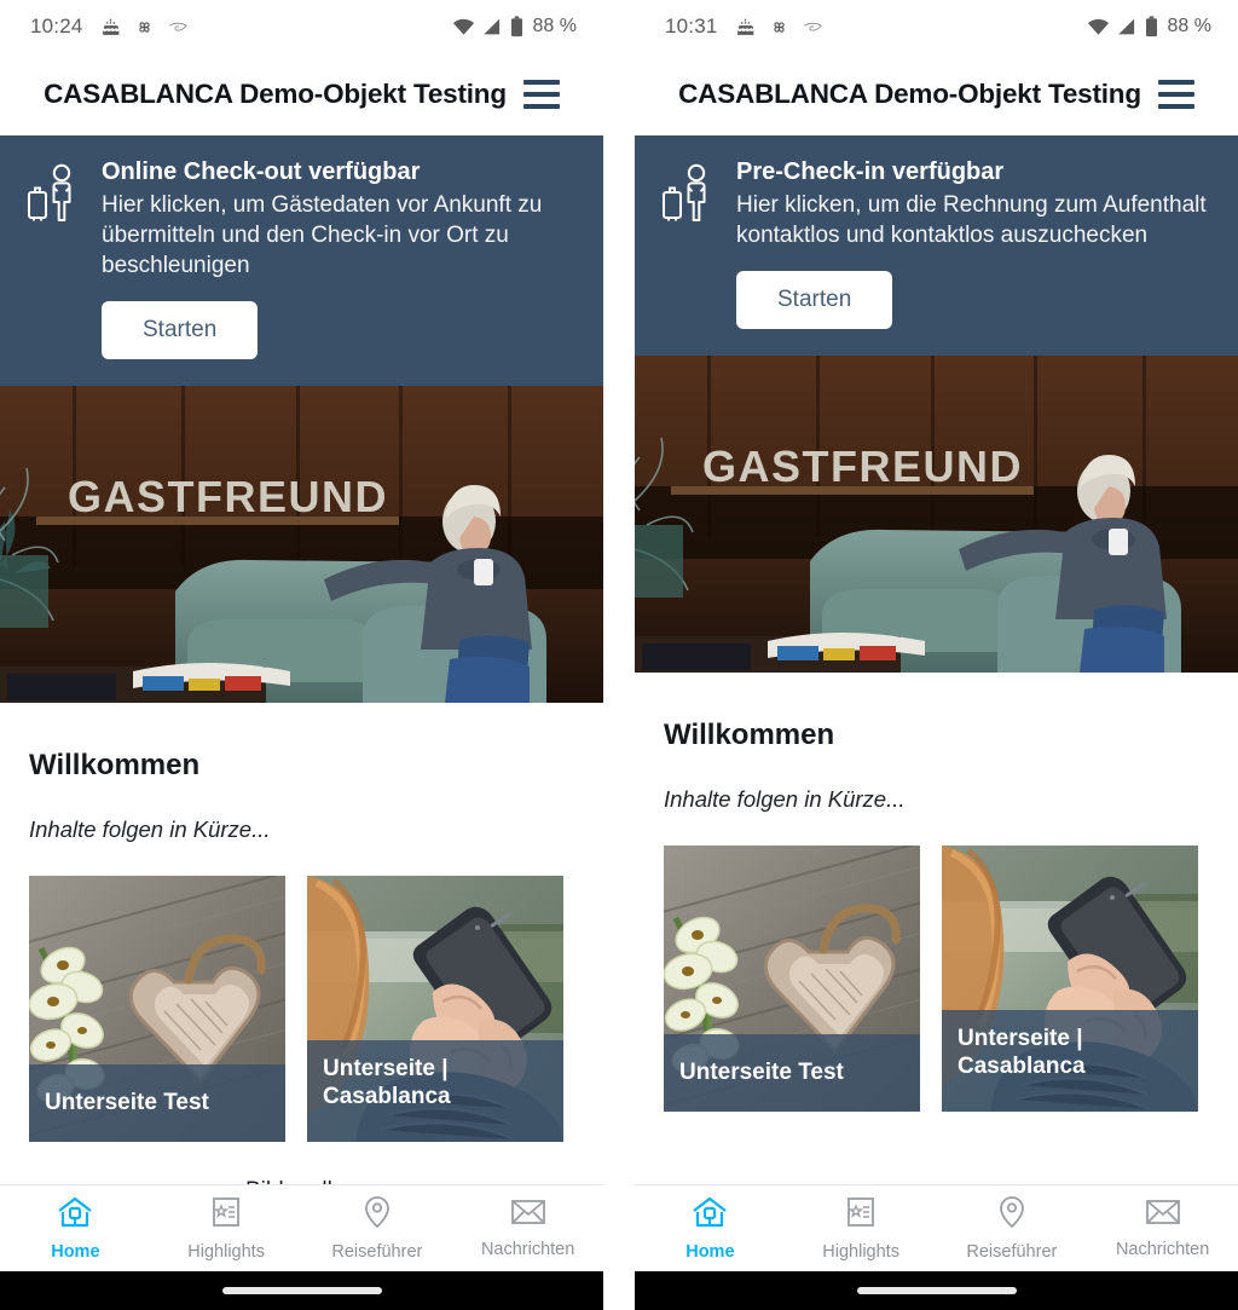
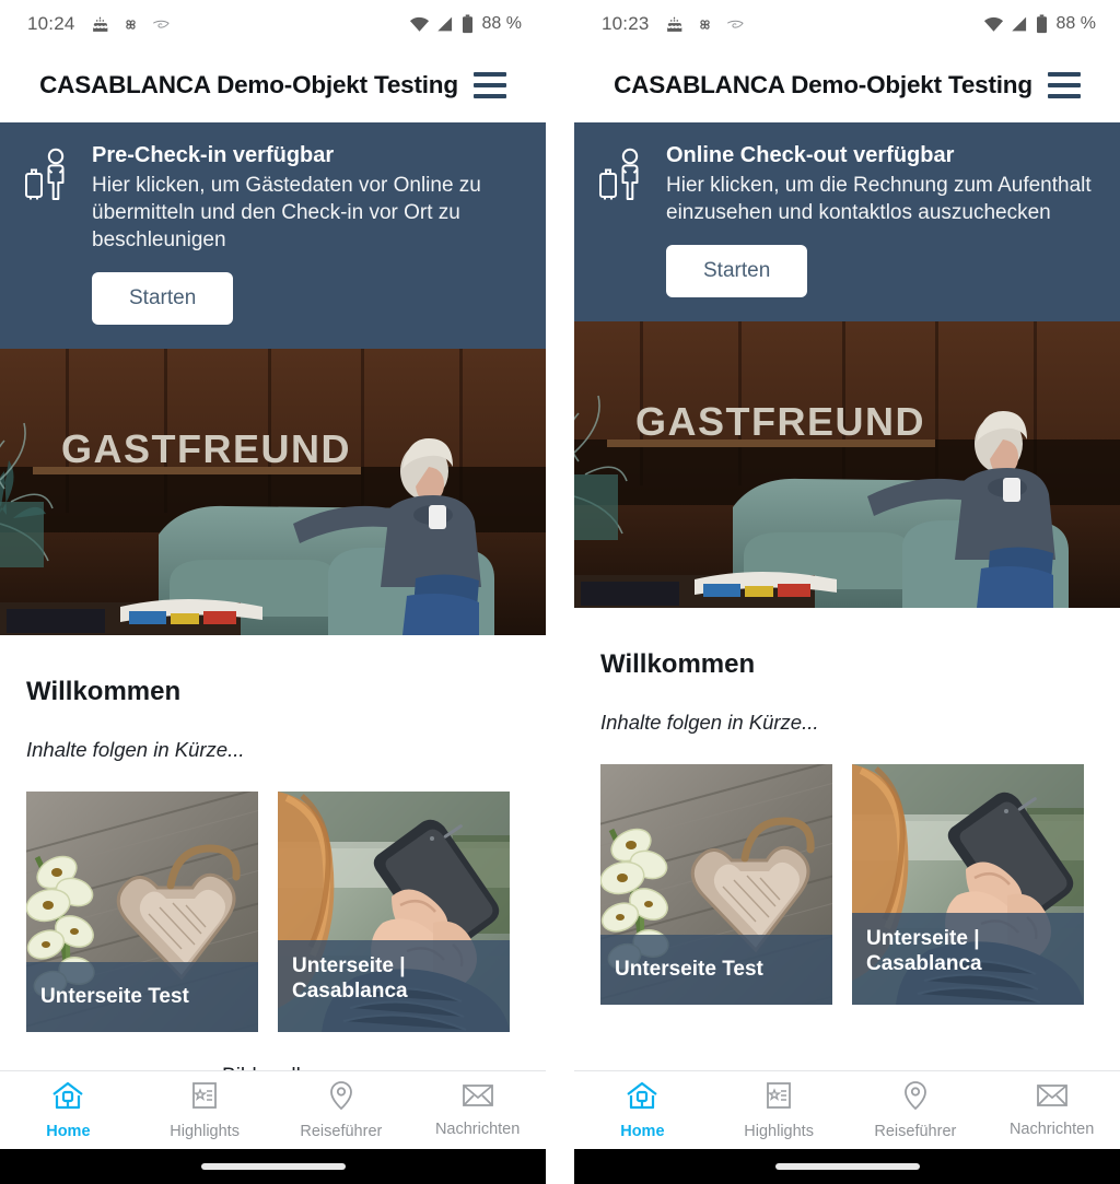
  10:24
  88 %
  CASABLANCA Demo-Objekt Testing
- Online Check-out verfügbar
+ Pre-Check-in verfügbar
- Hier klicken, um Gästedaten vor Ankunft zu übermitteln und den Check-in vor Ort zu beschleunigen
+ Hier klicken, um Gästedaten vor Online zu übermitteln und den Check-in vor Ort zu beschleunigen
  Starten
  GASTFREUND
  Willkommen
  Inhalte folgen in Kürze...
  Unterseite Test
  Unterseite | Casablanca
  Home
  Highlights
  Reiseführer
  Nachrichten
- 10:31
+ 10:23
  88 %
  CASABLANCA Demo-Objekt Testing
- Pre-Check-in verfügbar
+ Online Check-out verfügbar
- Hier klicken, um die Rechnung zum Aufenthalt kontaktlos und kontaktlos auszuchecken
+ Hier klicken, um die Rechnung zum Aufenthalt einzusehen und kontaktlos auszuchecken
  Starten
  GASTFREUND
  Willkommen
  Inhalte folgen in Kürze...
  Unterseite Test
  Unterseite | Casablanca
  Home
  Highlights
  Reiseführer
  Nachrichten
